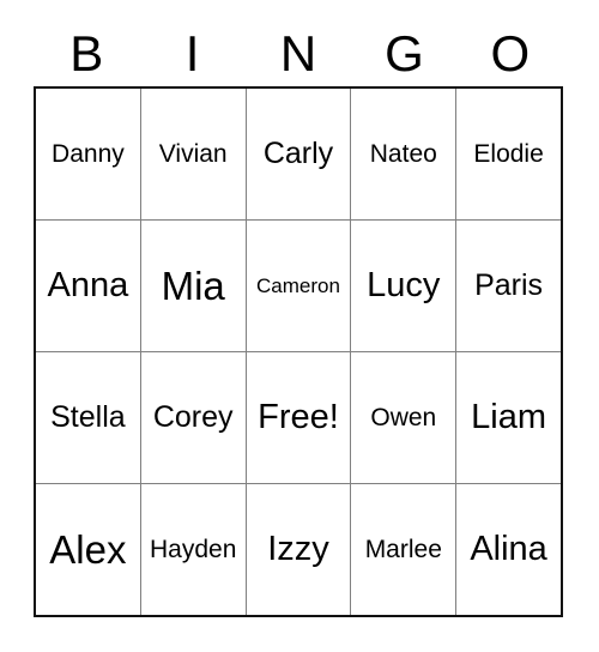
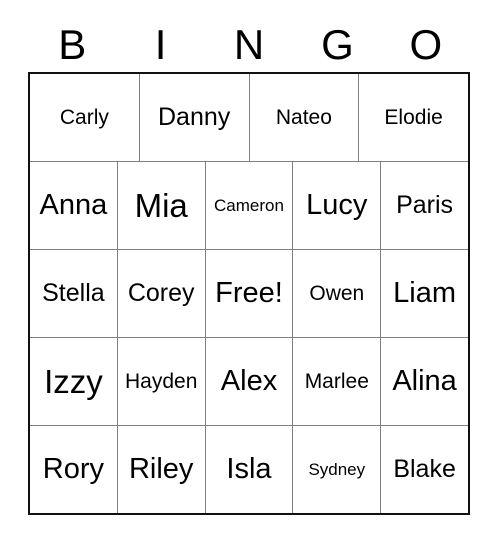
  B
  I
  N
  G
  O
- Danny
+ Carly
- Vivian
- Carly
+ Danny
  Nateo
  Elodie
  Anna
  Mia
  Cameron
  Lucy
  Paris
  Stella
  Corey
  Free!
  Owen
  Liam
- Alex
+ Izzy
  Hayden
- Izzy
+ Alex
  Marlee
  Alina
+ Rory
+ Riley
+ Isla
+ Sydney
+ Blake
